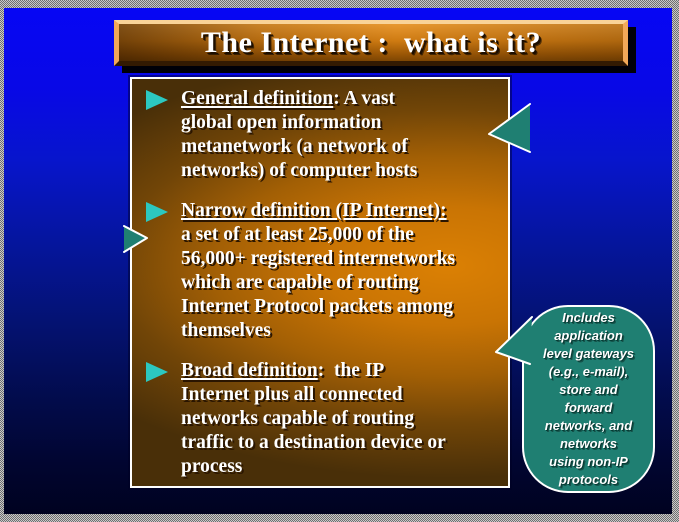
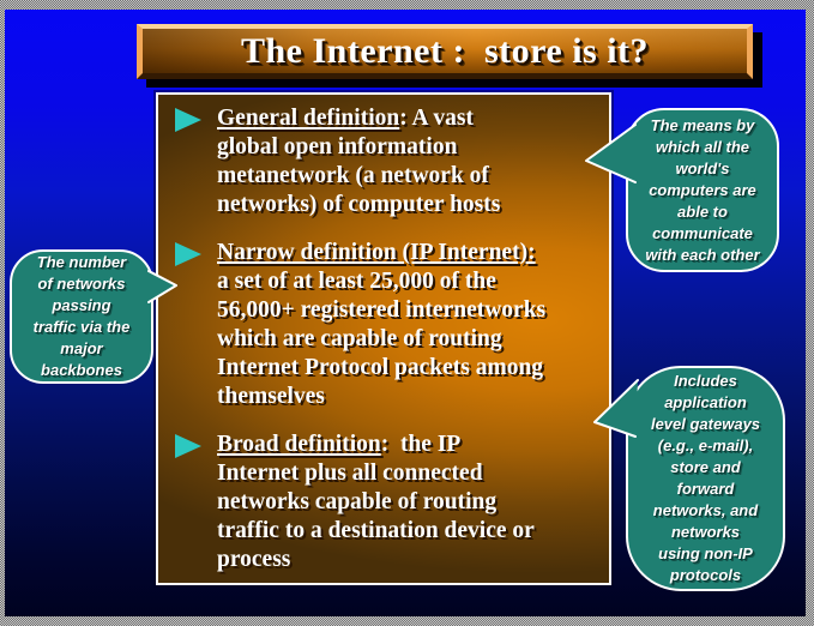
- The Internet : what is it?
+ The Internet : store is it?
  General definition: A vast
  global open information
  metanetwork (a network of
  networks) of computer hosts
  Narrow definition (IP Internet):
  a set of at least 25,000 of the
  56,000+ registered internetworks
  which are capable of routing
  Internet Protocol packets among
  themselves
  Broad definition: the IP
  Internet plus all connected
  networks capable of routing
  traffic to a destination device or
  process
+ The means by
+ which all the
+ world's
+ computers are
+ able to
+ communicate
+ with each other
+ The number
+ of networks
+ passing
+ traffic via the
+ major
+ backbones
  Includes
  application
  level gateways
  (e.g., e-mail),
  store and
  forward
  networks, and
  networks
  using non-IP
  protocols
